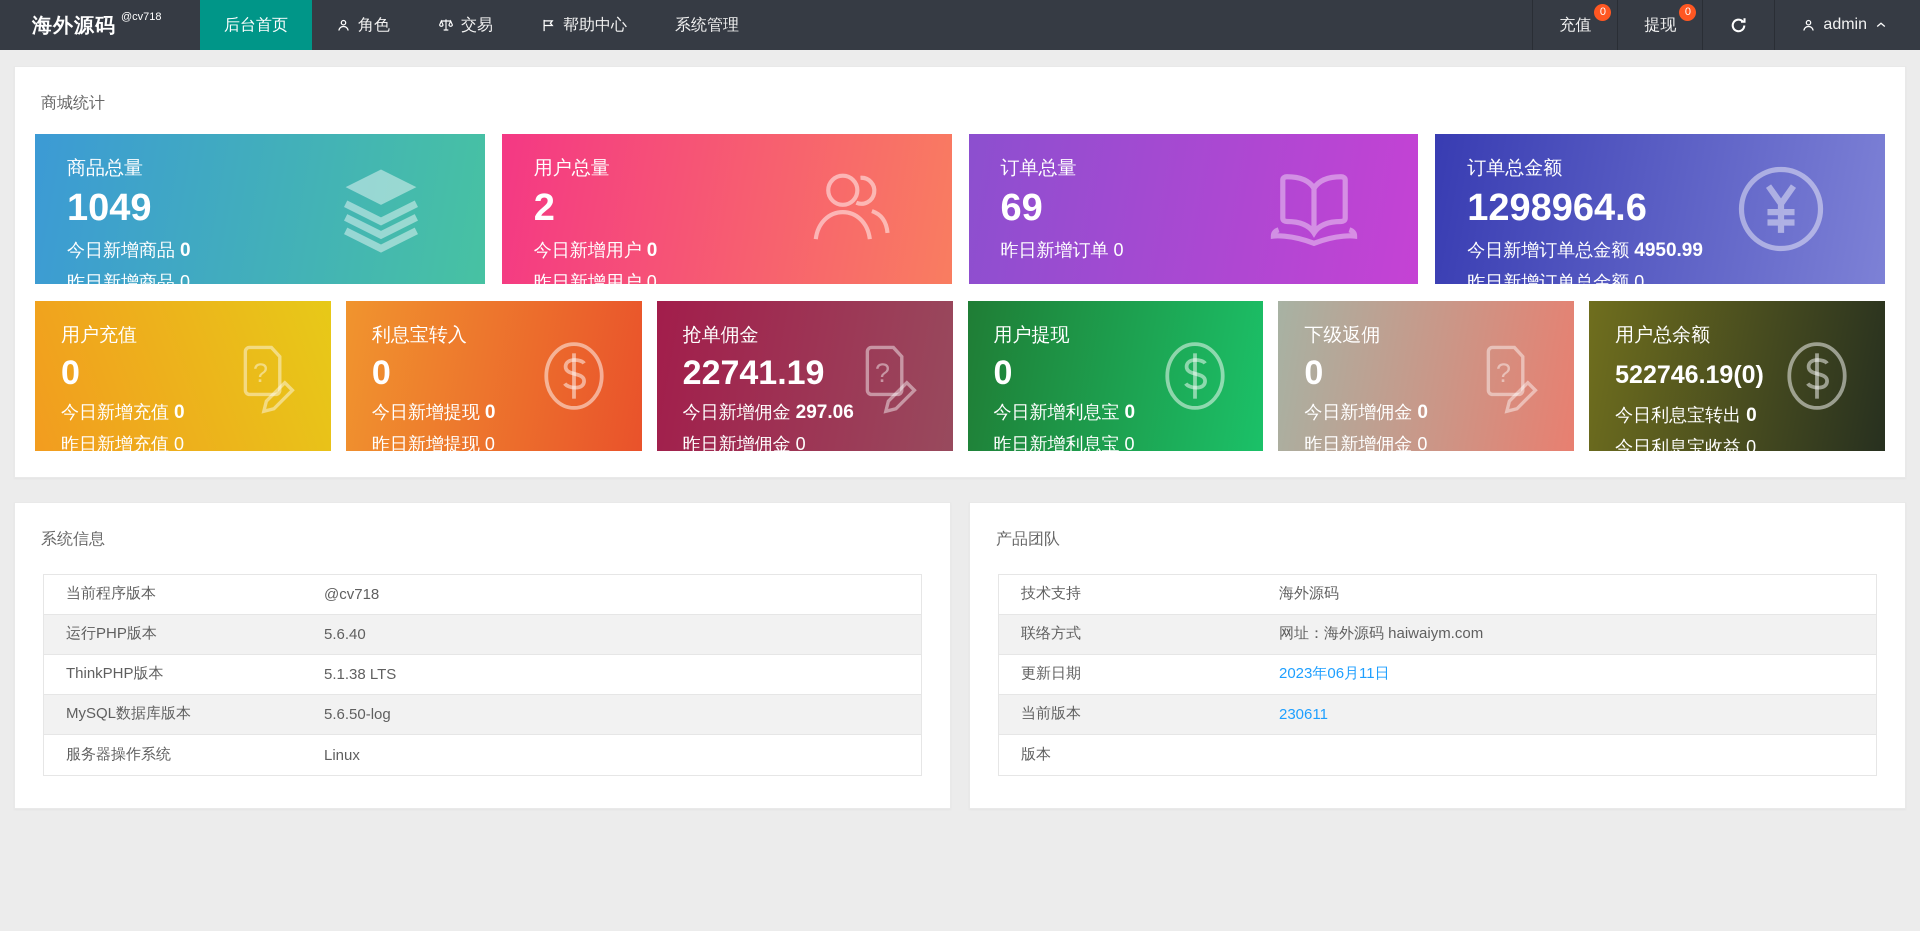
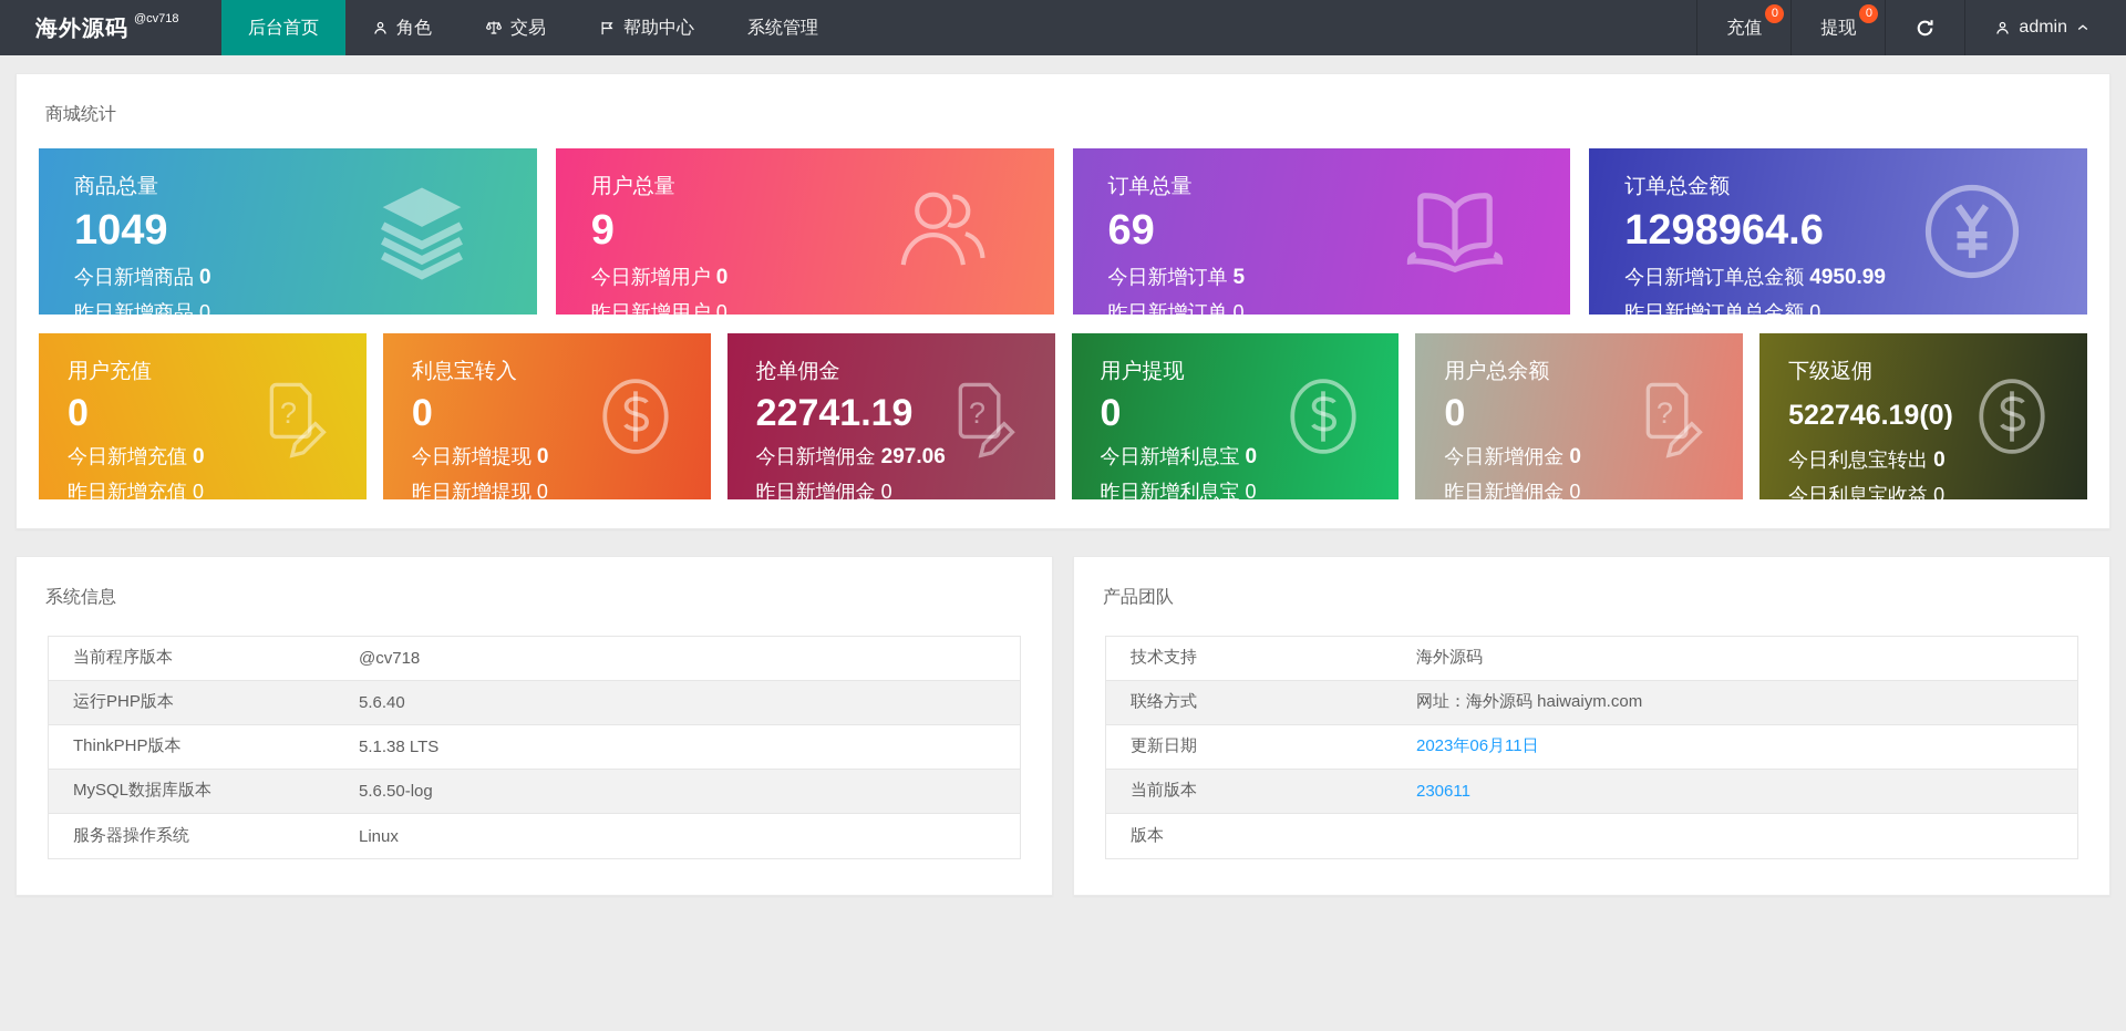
  海外源码
  @cv718
  后台首页
  角色
  交易
  帮助中心
  系统管理
  充值
  0
  提现
  0
  admin
  商城统计
  商品总量
  1049
  今日新增商品 0
  昨日新增商品 0
  用户总量
- 2
+ 9
  今日新增用户 0
  昨日新增用户 0
  订单总量
  69
+ 今日新增订单 5
  昨日新增订单 0
  订单总金额
  1298964.6
  今日新增订单总金额 4950.99
  昨日新增订单总金额 0
  用户充值
  0
  今日新增充值 0
  昨日新增充值 0
  ?
  利息宝转入
  0
  今日新增提现 0
  昨日新增提现 0
  抢单佣金
  22741.19
  今日新增佣金 297.06
  昨日新增佣金 0
  ?
  用户提现
  0
  今日新增利息宝 0
  昨日新增利息宝 0
- 下级返佣
+ 用户总余额
  0
  今日新增佣金 0
  昨日新增佣金 0
  ?
- 用户总余额
+ 下级返佣
  522746.19(0)
  今日利息宝转出 0
  今日利息宝收益 0
  系统信息
  当前程序版本
  @cv718
  运行PHP版本
  5.6.40
  ThinkPHP版本
  5.1.38 LTS
  MySQL数据库版本
  5.6.50-log
  服务器操作系统
  Linux
  产品团队
  技术支持
  海外源码
  联络方式
  网址：海外源码 haiwaiym.com
  更新日期
  2023年06月11日
  当前版本
  230611
  版本
